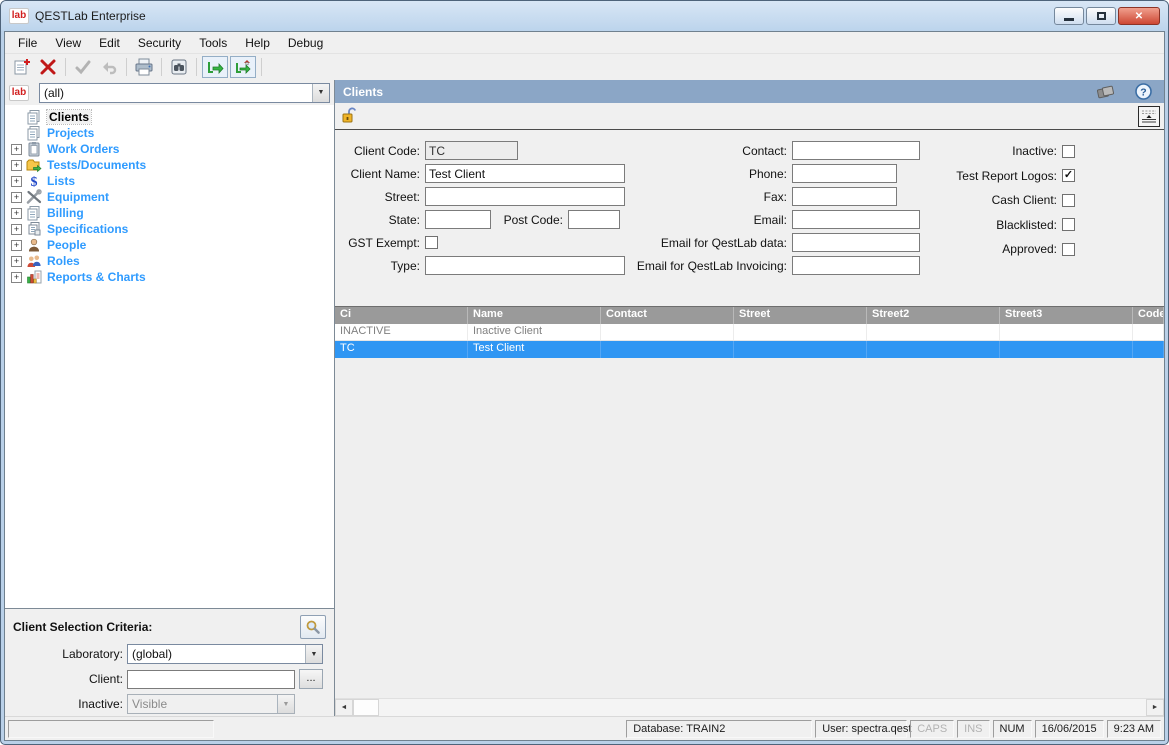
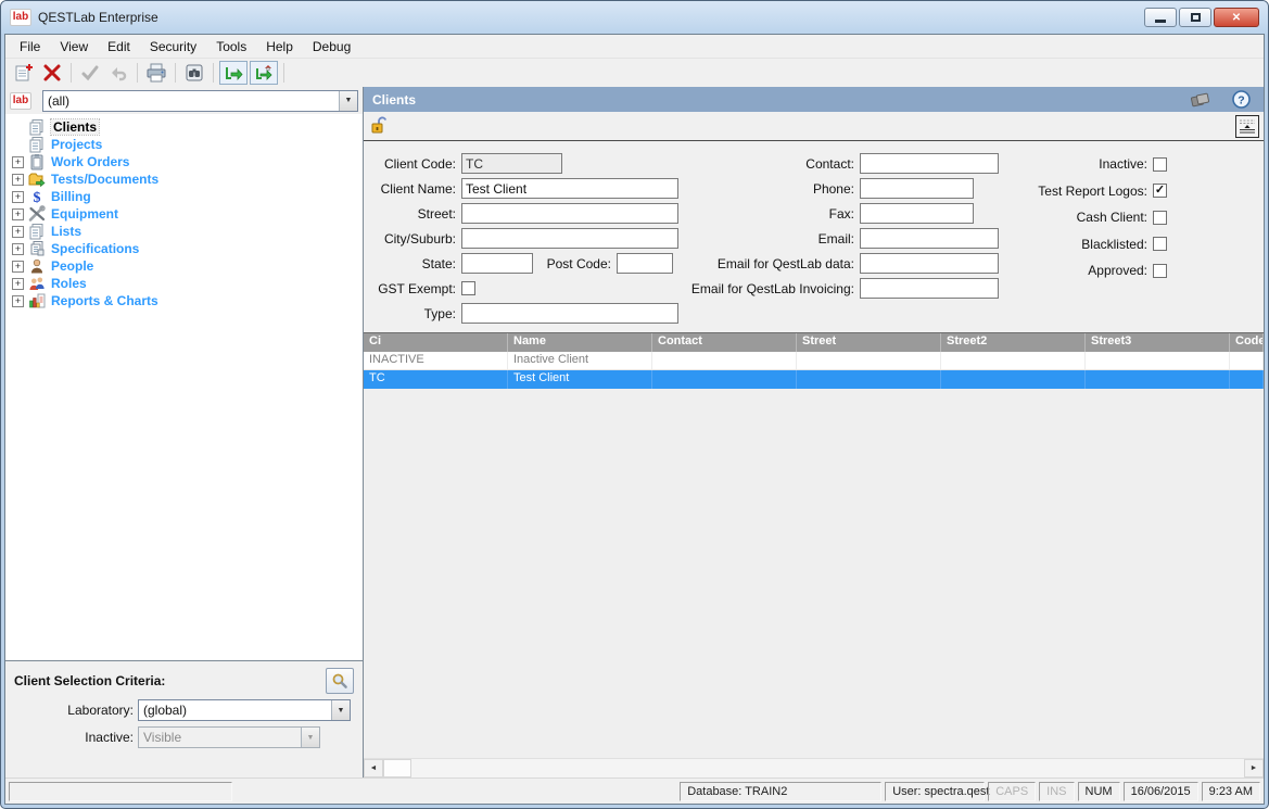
  lab
  QESTLab Enterprise
  ✕
  File
  View
  Edit
  Security
  Tools
  Help
  Debug
  lab
  (all)
  Clients
  Projects
  +
  Work Orders
  +
  Tests/Documents
  +
  $
- Lists
+ Billing
  +
  Equipment
  +
- Billing
+ Lists
  +
  Specifications
  +
  People
  +
  Roles
  +
  Reports & Charts
  Client Selection Criteria:
  Laboratory:
  (global)
- Client:
- ...
  Inactive:
  Visible
  Clients
  ?
  Client Code:
  TC
  Client Name:
  Test Client
  Street:
+ City/Suburb:
  State:
  Post Code:
  GST Exempt:
  Type:
  Contact:
  Phone:
  Fax:
  Email:
  Email for QestLab data:
  Email for QestLab Invoicing:
  Inactive:
  Test Report Logos:
  ✓
  Cash Client:
  Blacklisted:
  Approved:
  Ci
  Name
  Contact
  Street
  Street2
  Street3
  Code
  INACTIVE
  Inactive Client
  TC
  Test Client
  Database: TRAIN2
  User: spectra.qes
  CAPS
  INS
  NUM
  16/06/2015
  9:23 AM
